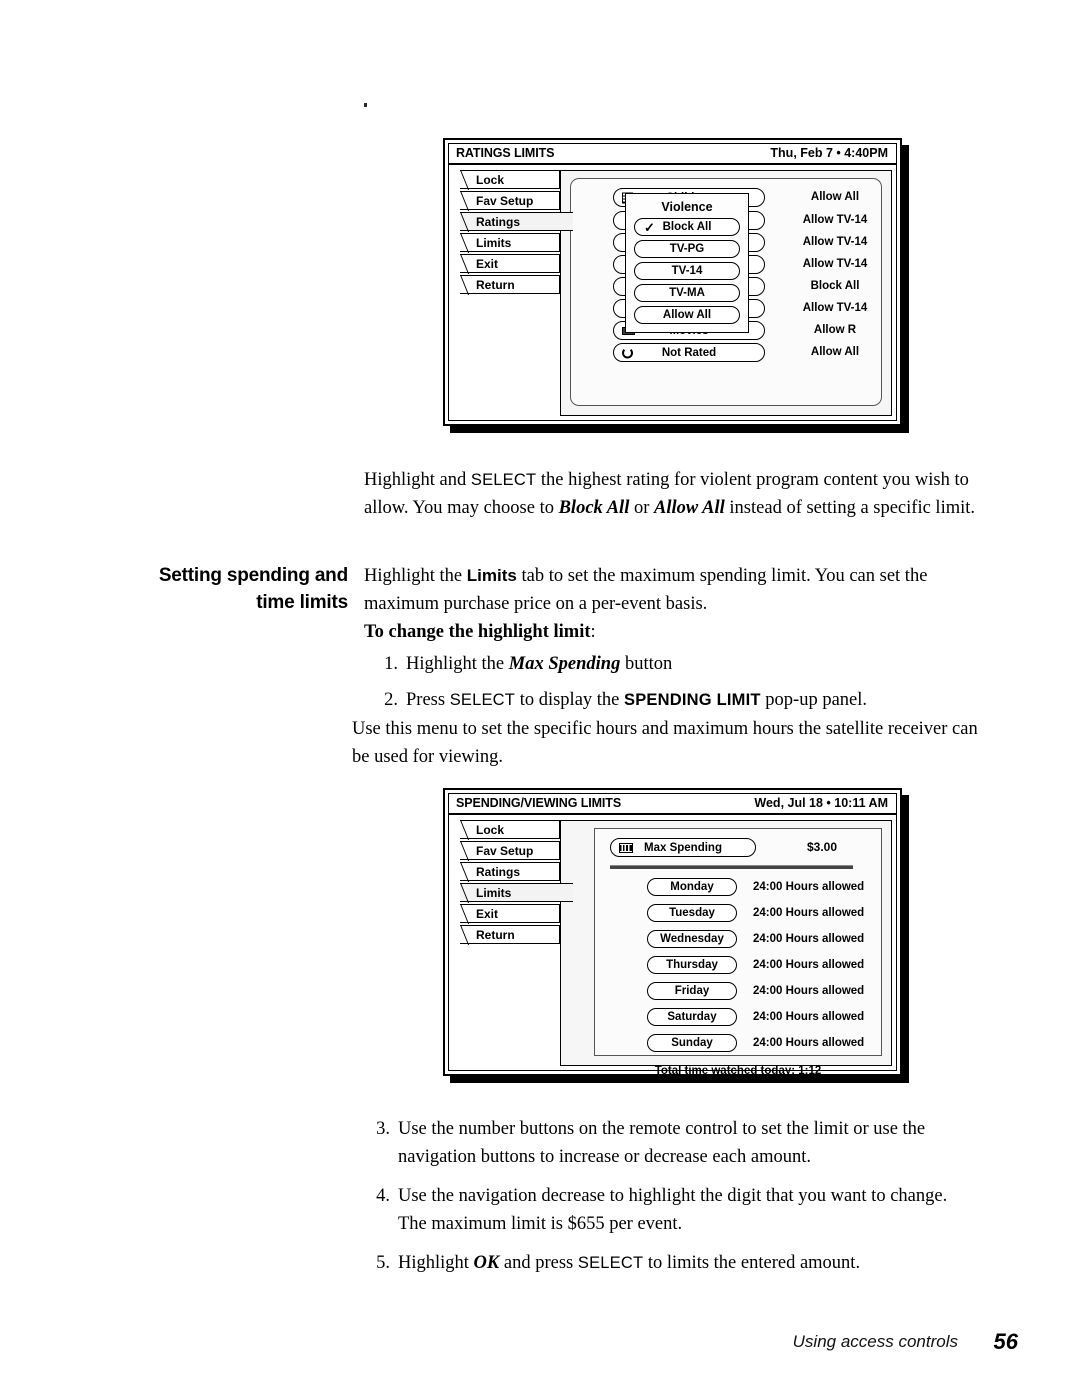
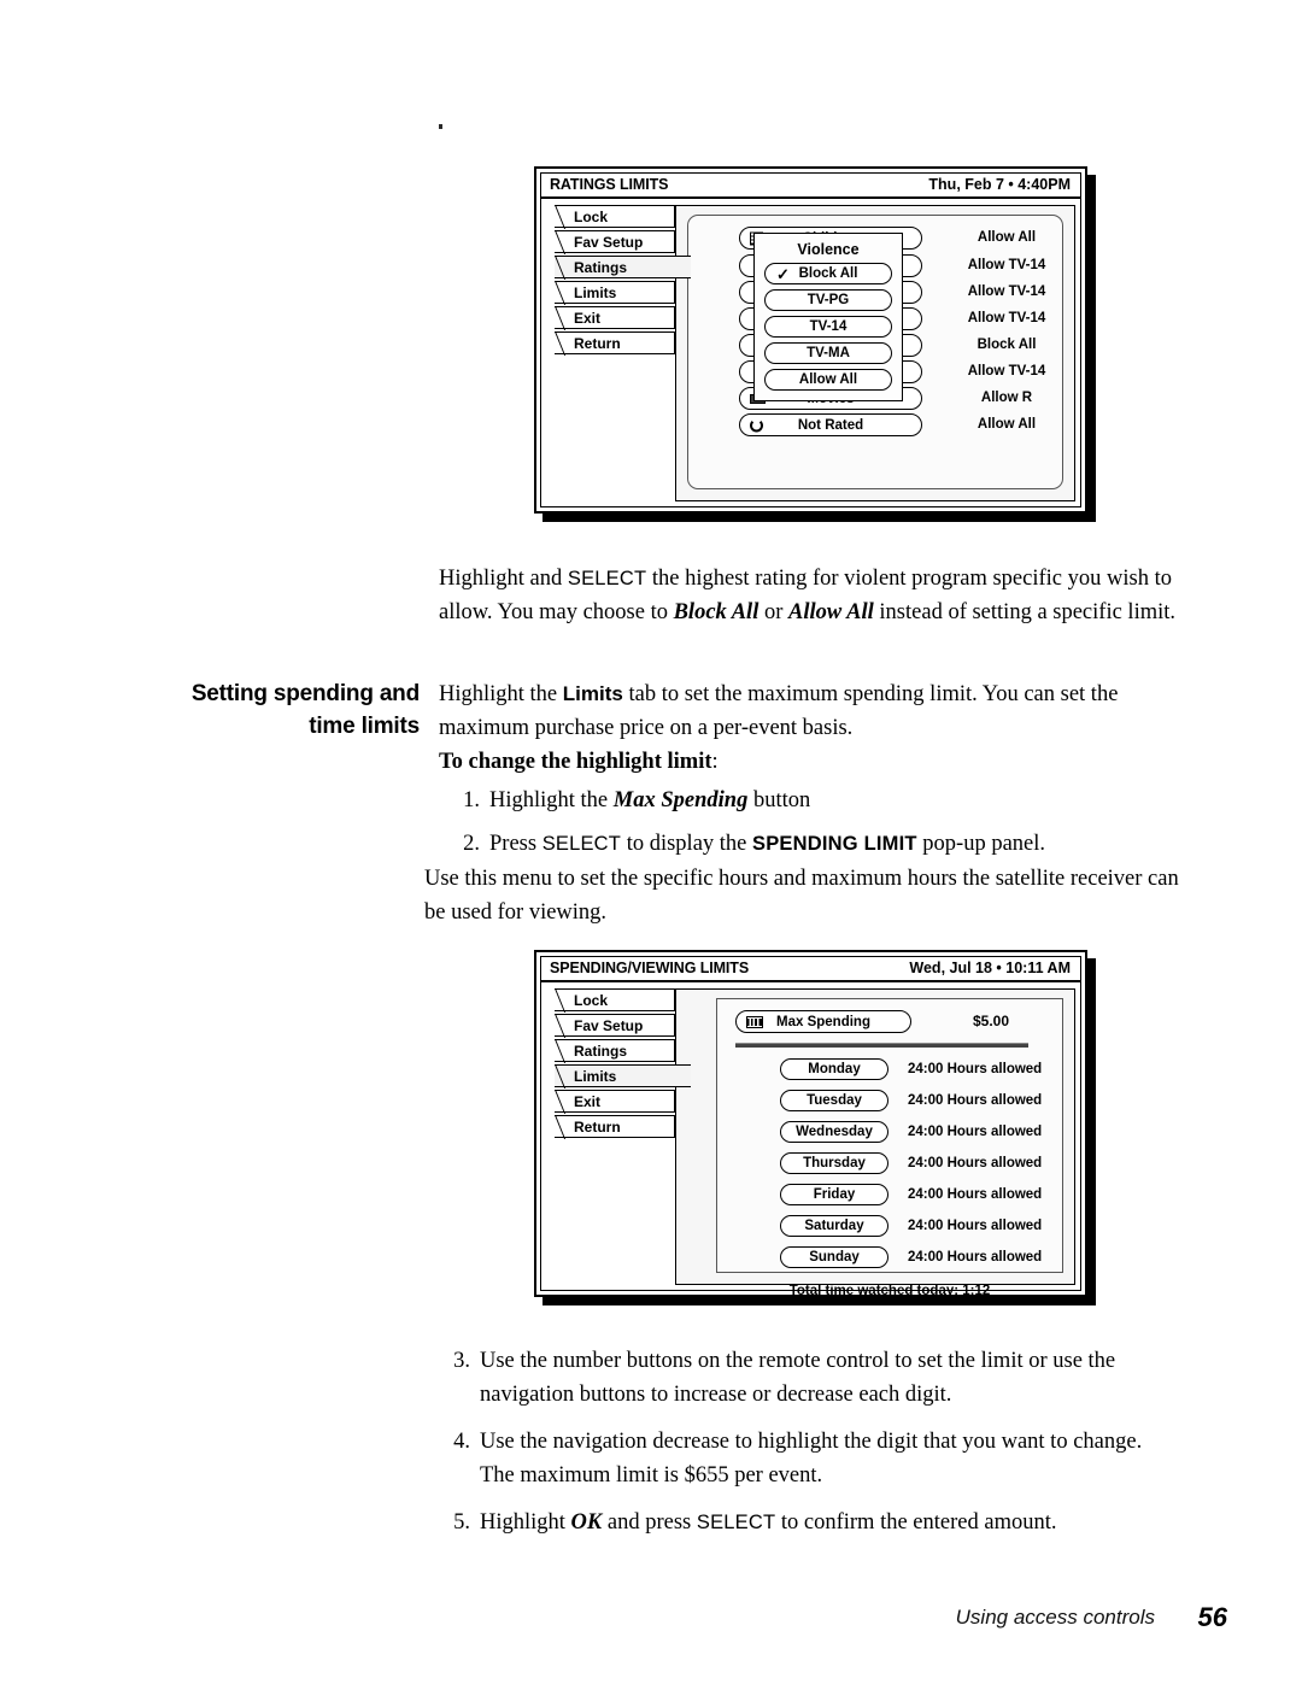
  RATINGS LIMITS
  Thu, Feb 7 • 4:40PM
  Lock
  Fav Setup
  Ratings
  Limits
  Exit
  Return
  Allow All
  Allow TV-14
  Allow TV-14
  Allow TV-14
  Block All
  Allow TV-14
  Allow R
  Not Rated
  Allow All
  Violence
  ✓
  Block All
  TV-PG
  TV-14
  TV-MA
  Allow All
- Highlight and SELECT the highest rating for violent program content you wish to allow. You may choose to Block All or Allow All instead of setting a specific limit.
+ Highlight and SELECT the highest rating for violent program specific you wish to allow. You may choose to Block All or Allow All instead of setting a specific limit.
  Setting spending and
  time limits
  Highlight the Limits tab to set the maximum spending limit. You can set the maximum purchase price on a per-event basis.
  To change the highlight limit:
  1.
  Highlight the Max Spending button
  2.
  Press SELECT to display the SPENDING LIMIT pop-up panel.
  Use this menu to set the specific hours and maximum hours the satellite receiver can be used for viewing.
  SPENDING/VIEWING LIMITS
  Wed, Jul 18 • 10:11 AM
  Lock
  Fav Setup
  Ratings
  Limits
  Exit
  Return
  Max Spending
- $3.00
+ $5.00
  Monday
  24:00 Hours allowed
  Tuesday
  24:00 Hours allowed
  Wednesday
  24:00 Hours allowed
  Thursday
  24:00 Hours allowed
  Friday
  24:00 Hours allowed
  Saturday
  24:00 Hours allowed
  Sunday
  24:00 Hours allowed
  Total time watched today: 1:12
  3.
- Use the number buttons on the remote control to set the limit or use the navigation buttons to increase or decrease each amount.
+ Use the number buttons on the remote control to set the limit or use the navigation buttons to increase or decrease each digit.
  4.
  Use the navigation decrease to highlight the digit that you want to change. The maximum limit is $655 per event.
  5.
- Highlight OK and press SELECT to limits the entered amount.
+ Highlight OK and press SELECT to confirm the entered amount.
  Using access controls
  56
